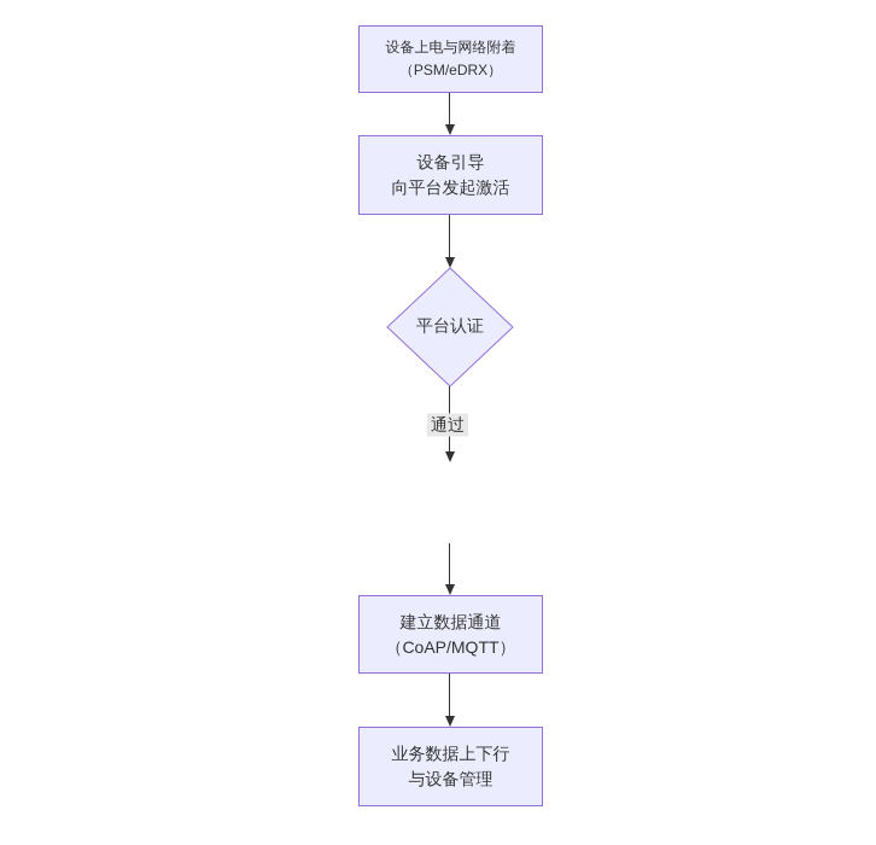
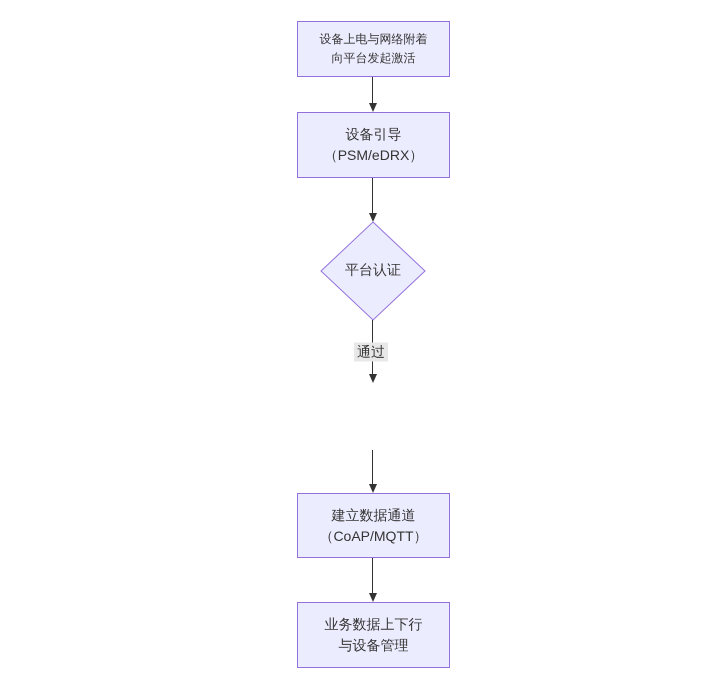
  设备上电与网络附着
- （PSM/eDRX）
+ 向平台发起激活
  设备引导
- 向平台发起激活
+ （PSM/eDRX）
  平台认证
  通过
  建立数据通道
  （CoAP/MQTT）
  业务数据上下行
  与设备管理
